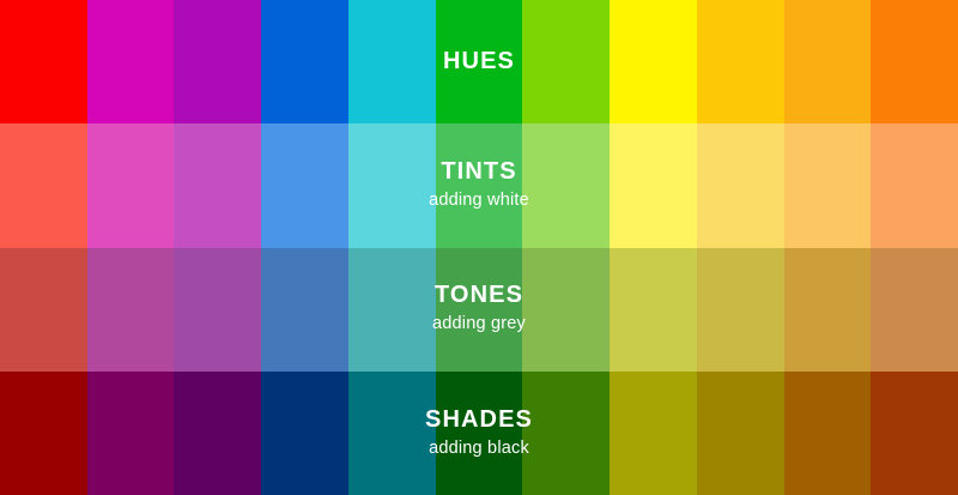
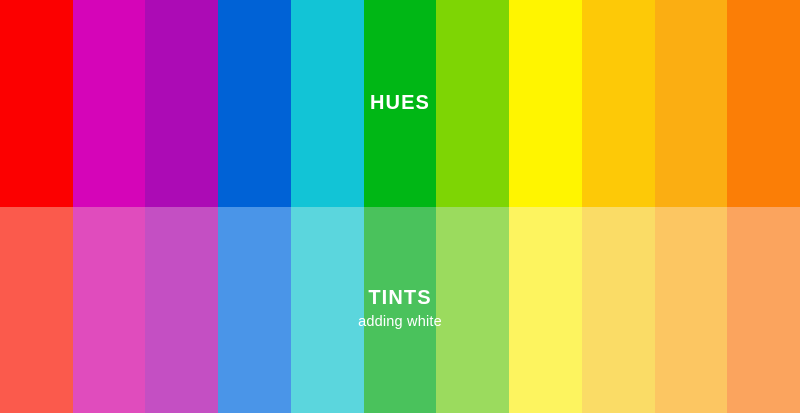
  HUES
  TINTS
  adding white
- TONES
- adding grey
- SHADES
- adding black
